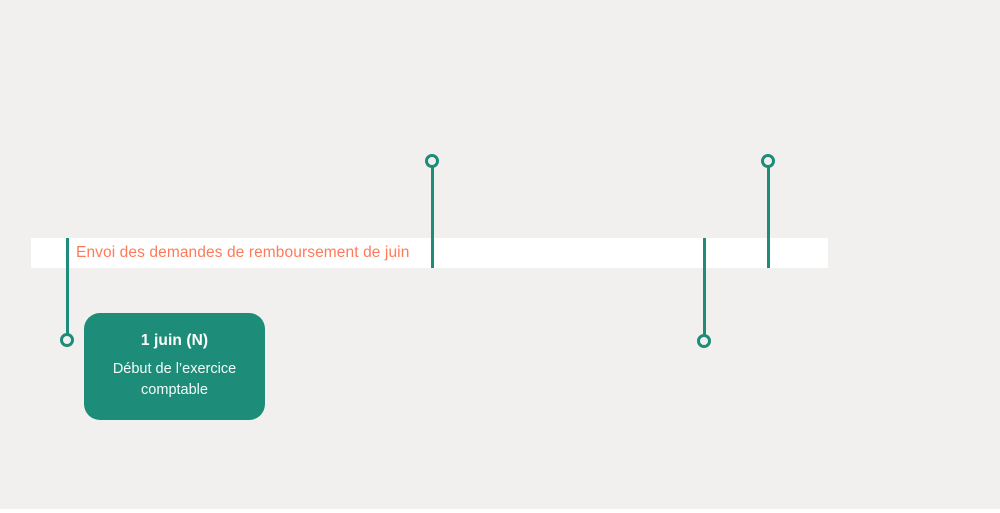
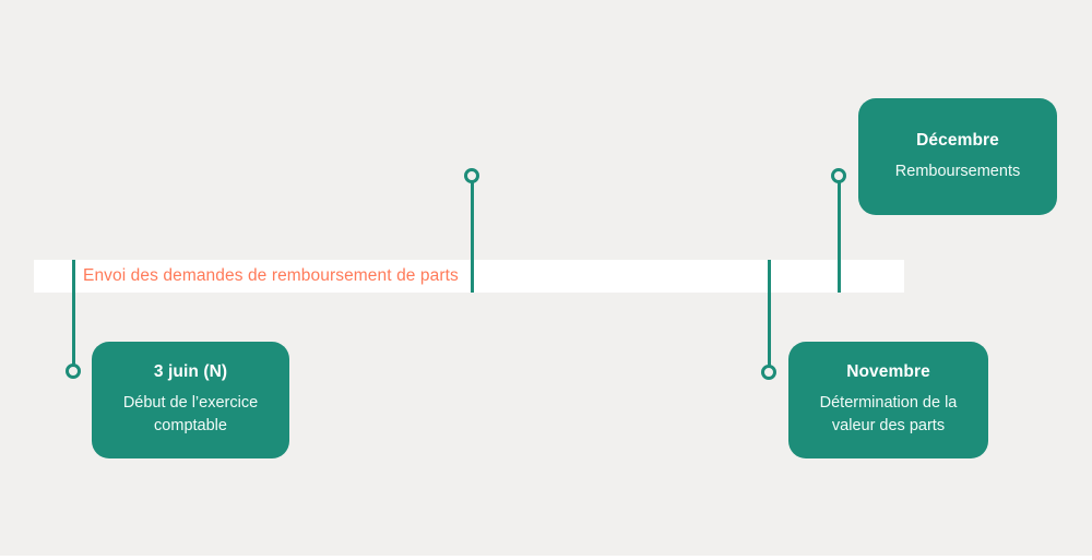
- Envoi des demandes de remboursement de juin
+ Envoi des demandes de remboursement de parts
- 1 juin (N)
+ 3 juin (N)
  Début de l’exercice comptable
+ Novembre
+ Détermination de la valeur des parts
+ Décembre
+ Remboursements
